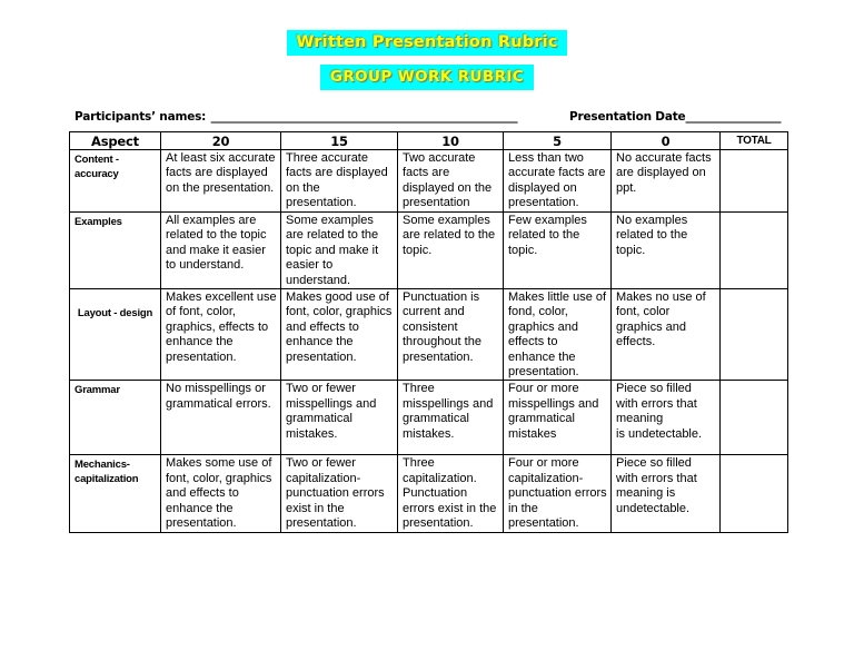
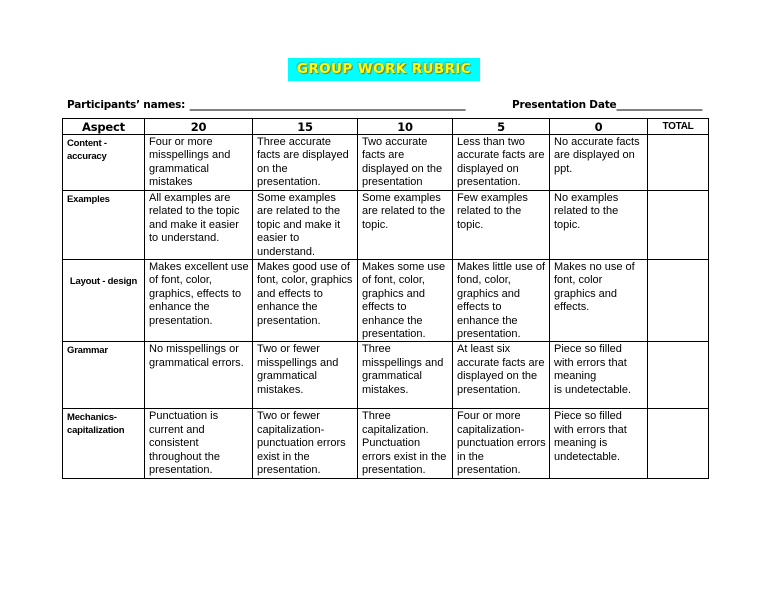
- Written Presentation Rubric
  GROUP WORK RUBRIC
  Participants’ names: __________________________________________________________
  Presentation Date__________________
  Aspect	20	15	10	5	0	TOTAL
- Content - accuracy	At least six accurate facts are displayed on the presentation.	Three accurate facts are displayed on the presentation.	Two accurate facts are displayed on the presentation	Less than two accurate facts are displayed on presentation.	No accurate facts are displayed on ppt.
+ Content - accuracy	Four or more misspellings and grammatical mistakes	Three accurate facts are displayed on the presentation.	Two accurate facts are displayed on the presentation	Less than two accurate facts are displayed on presentation.	No accurate facts are displayed on ppt.
  Examples	All examples are related to the topic and make it easier to understand.	Some examples are related to the topic and make it easier to understand.	Some examples are related to the topic.	Few examples related to the topic.	No examples related to the topic.
- Layout - design	Makes excellent use of font, color, graphics, effects to enhance the presentation.	Makes good use of font, color, graphics and effects to enhance the presentation.	Punctuation is current and consistent throughout the presentation.	Makes little use of fond, color, graphics and effects to enhance the presentation.	Makes no use of font, color graphics and effects.
+ Layout - design	Makes excellent use of font, color, graphics, effects to enhance the presentation.	Makes good use of font, color, graphics and effects to enhance the presentation.	Makes some use of font, color, graphics and effects to enhance the presentation.	Makes little use of fond, color, graphics and effects to enhance the presentation.	Makes no use of font, color graphics and effects.
- Grammar	No misspellings or grammatical errors.	Two or fewer misspellings and grammatical mistakes.	Three misspellings and grammatical mistakes.	Four or more misspellings and grammatical mistakes	Piece so filled with errors that meaning is undetectable.
+ Grammar	No misspellings or grammatical errors.	Two or fewer misspellings and grammatical mistakes.	Three misspellings and grammatical mistakes.	At least six accurate facts are displayed on the presentation.	Piece so filled with errors that meaning is undetectable.
- Mechanics-capitalization	Makes some use of font, color, graphics and effects to enhance the presentation.	Two or fewer capitalization-punctuation errors exist in the presentation.	Three capitalization. Punctuation errors exist in the presentation.	Four or more capitalization-punctuation errors in the presentation.	Piece so filled with errors that meaning is undetectable.
+ Mechanics-capitalization	Punctuation is current and consistent throughout the presentation.	Two or fewer capitalization-punctuation errors exist in the presentation.	Three capitalization. Punctuation errors exist in the presentation.	Four or more capitalization-punctuation errors in the presentation.	Piece so filled with errors that meaning is undetectable.
